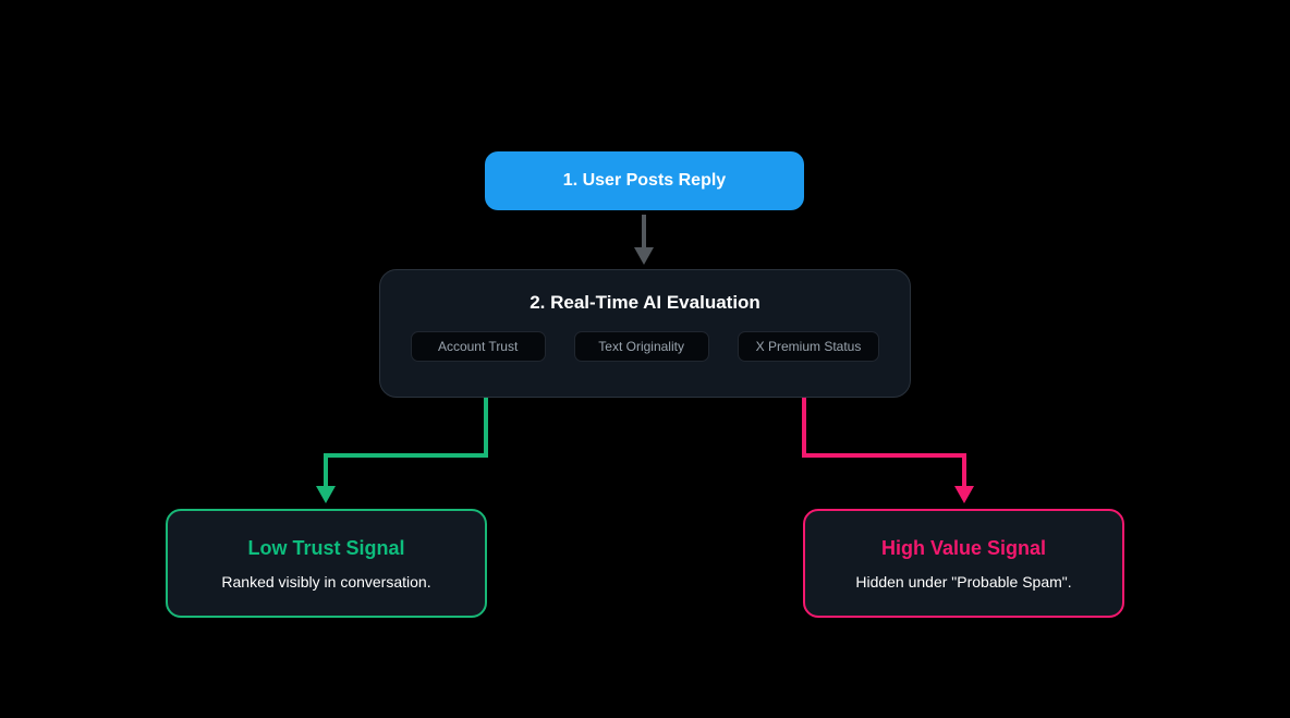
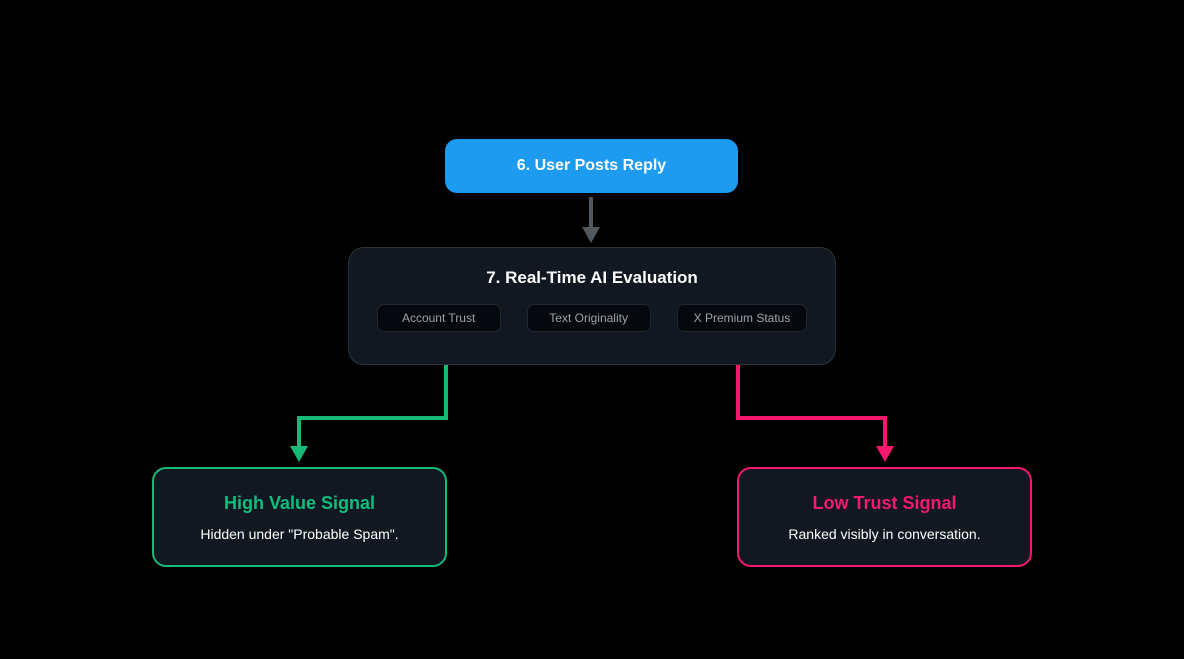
- 1. User Posts Reply
+ 6. User Posts Reply
- 2. Real-Time AI Evaluation
+ 7. Real-Time AI Evaluation
  Account Trust
  Text Originality
  X Premium Status
- Low Trust Signal
+ High Value Signal
- Ranked visibly in conversation.
+ Hidden under "Probable Spam".
- High Value Signal
+ Low Trust Signal
- Hidden under "Probable Spam".
+ Ranked visibly in conversation.
